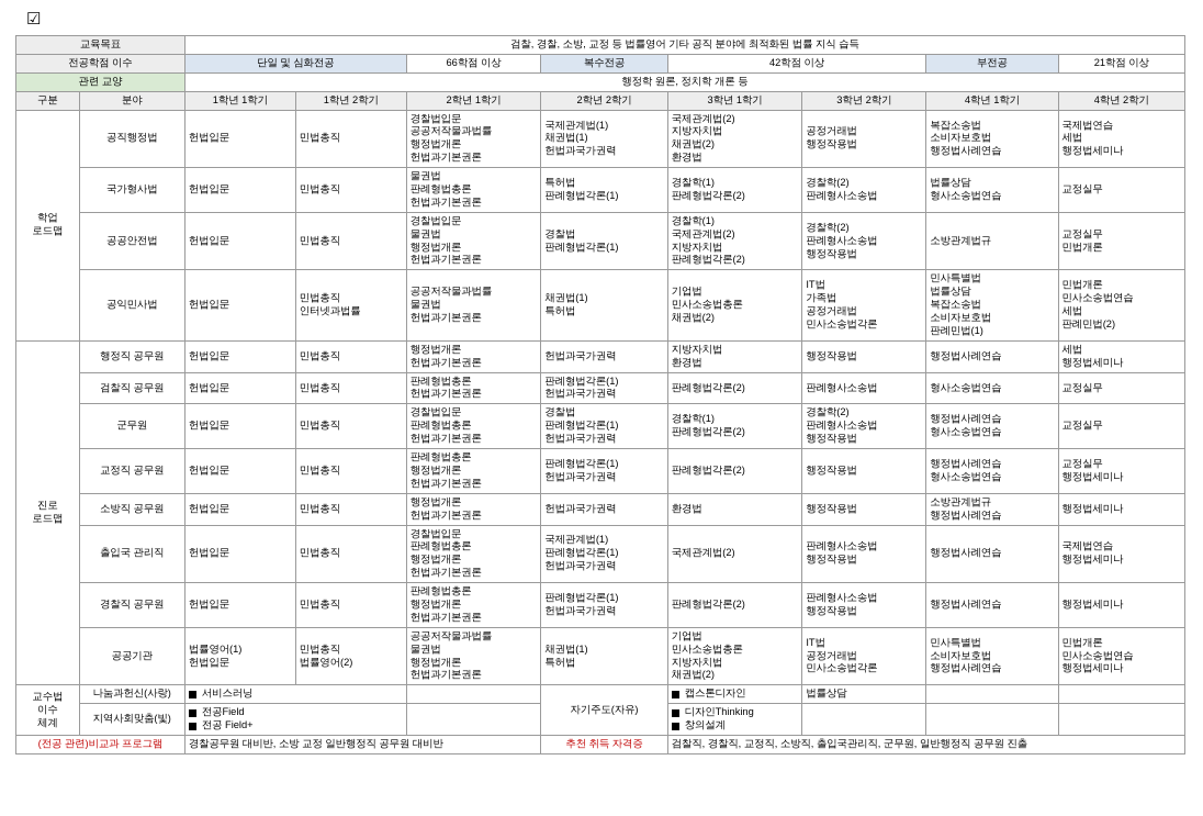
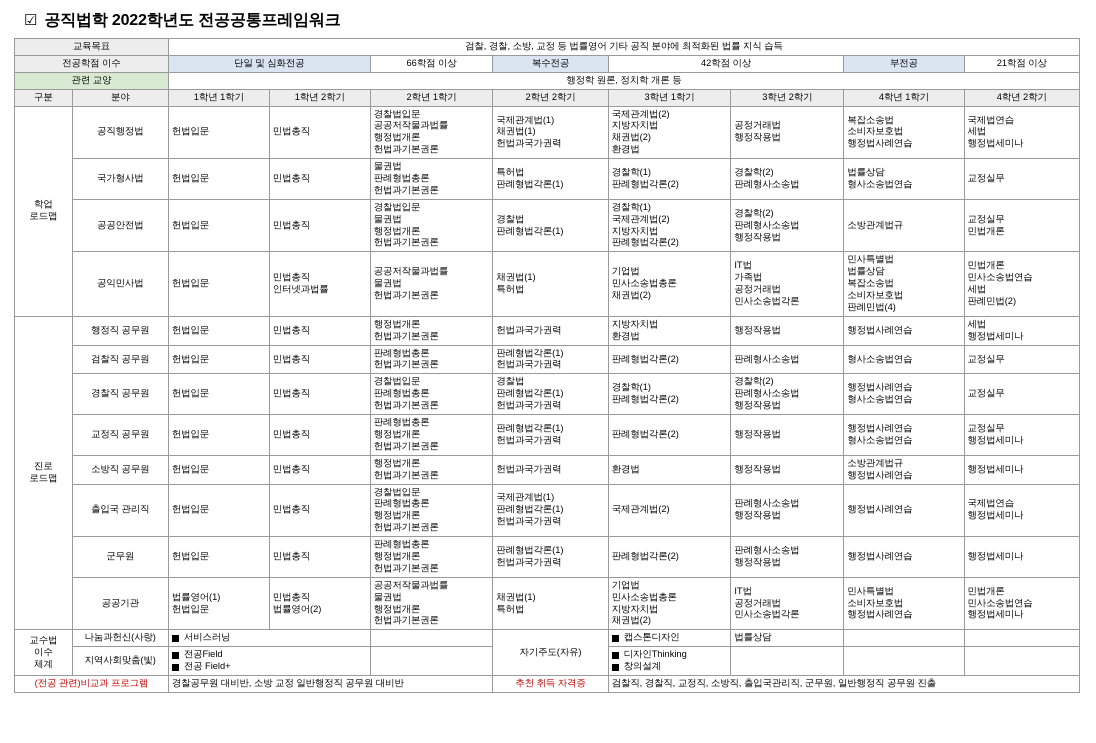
  ☑
+ 공직법학 2022학년도 전공공통프레임워크
  교육목표	검찰, 경찰, 소방, 교정 등 법률영어 기타 공직 분야에 최적화된 법률 지식 습득
  전공학점 이수	단일 및 심화전공	66학점 이상	복수전공	42학점 이상	부전공	21학점 이상
  관련 교양	행정학 원론, 정치학 개론 등
  구분	분야	1학년 1학기	1학년 2학기	2학년 1학기	2학년 2학기	3학년 1학기	3학년 2학기	4학년 1학기	4학년 2학기
  학업로드맵	공직행정법	헌법입문	민법총직	경찰법입문공공저작물과법률행정법개론헌법과기본권론	국제관계법(1)채권법(1)헌법과국가권력	국제관계법(2)지방자치법채권법(2)환경법	공정거래법행정작용법	복잡소송법소비자보호법행정법사례연습	국제법연습세법행정법세미나
  국가형사법	헌법입문	민법총직	물권법판례형법총론헌법과기본권론	특허법판례형법각론(1)	경찰학(1)판례형법각론(2)	경찰학(2)판례형사소송법	법률상담형사소송법연습	교정실무
  공공안전법	헌법입문	민법총직	경찰법입문물권법행정법개론헌법과기본권론	경찰법판례형법각론(1)	경찰학(1)국제관계법(2)지방자치법판례형법각론(2)	경찰학(2)판례형사소송법행정작용법	소방관계법규	교정실무민법개론
- 공익민사법	헌법입문	민법총직인터넷과법률	공공저작물과법률물권법헌법과기본권론	채권법(1)특허법	기업법민사소송법총론채권법(2)	IT법가족법공정거래법민사소송법각론	민사특별법법률상담복잡소송법소비자보호법판례민법(1)	민법개론민사소송법연습세법판례민법(2)
+ 공익민사법	헌법입문	민법총직인터넷과법률	공공저작물과법률물권법헌법과기본권론	채권법(1)특허법	기업법민사소송법총론채권법(2)	IT법가족법공정거래법민사소송법각론	민사특별법법률상담복잡소송법소비자보호법판례민법(4)	민법개론민사소송법연습세법판례민법(2)
  진로로드맵	행정직 공무원	헌법입문	민법총직	행정법개론헌법과기본권론	헌법과국가권력	지방자치법환경법	행정작용법	행정법사례연습	세법행정법세미나
  검찰직 공무원	헌법입문	민법총직	판례형법총론헌법과기본권론	판례형법각론(1)헌법과국가권력	판례형법각론(2)	판례형사소송법	형사소송법연습	교정실무
- 군무원	헌법입문	민법총직	경찰법입문판례형법총론헌법과기본권론	경찰법판례형법각론(1)헌법과국가권력	경찰학(1)판례형법각론(2)	경찰학(2)판례형사소송법행정작용법	행정법사례연습형사소송법연습	교정실무
+ 경찰직 공무원	헌법입문	민법총직	경찰법입문판례형법총론헌법과기본권론	경찰법판례형법각론(1)헌법과국가권력	경찰학(1)판례형법각론(2)	경찰학(2)판례형사소송법행정작용법	행정법사례연습형사소송법연습	교정실무
  교정직 공무원	헌법입문	민법총직	판례형법총론행정법개론헌법과기본권론	판례형법각론(1)헌법과국가권력	판례형법각론(2)	행정작용법	행정법사례연습형사소송법연습	교정실무행정법세미나
  소방직 공무원	헌법입문	민법총직	행정법개론헌법과기본권론	헌법과국가권력	환경법	행정작용법	소방관계법규행정법사례연습	행정법세미나
  출입국 관리직	헌법입문	민법총직	경찰법입문판례형법총론행정법개론헌법과기본권론	국제관계법(1)판례형법각론(1)헌법과국가권력	국제관계법(2)	판례형사소송법행정작용법	행정법사례연습	국제법연습행정법세미나
- 경찰직 공무원	헌법입문	민법총직	판례형법총론행정법개론헌법과기본권론	판례형법각론(1)헌법과국가권력	판례형법각론(2)	판례형사소송법행정작용법	행정법사례연습	행정법세미나
+ 군무원	헌법입문	민법총직	판례형법총론행정법개론헌법과기본권론	판례형법각론(1)헌법과국가권력	판례형법각론(2)	판례형사소송법행정작용법	행정법사례연습	행정법세미나
  공공기관	법률영어(1)헌법입문	민법총직법률영어(2)	공공저작물과법률물권법행정법개론헌법과기본권론	채권법(1)특허법	기업법민사소송법총론지방자치법채권법(2)	IT법공정거래법민사소송법각론	민사특별법소비자보호법행정법사례연습	민법개론민사소송법연습행정법세미나
  교수법이수체계	나눔과헌신(사랑)	서비스러닝		자기주도(자유)	캡스톤디자인	법률상담
  지역사회맞춤(빛)	전공Field 전공 Field+		디자인Thinking 창의설계
  (전공 관련)비교과 프로그램	경찰공무원 대비반, 소방 교정 일반행정직 공무원 대비반	추천 취득 자격증	검찰직, 경찰직, 교정직, 소방직, 출입국관리직, 군무원, 일반행정직 공무원 진출
